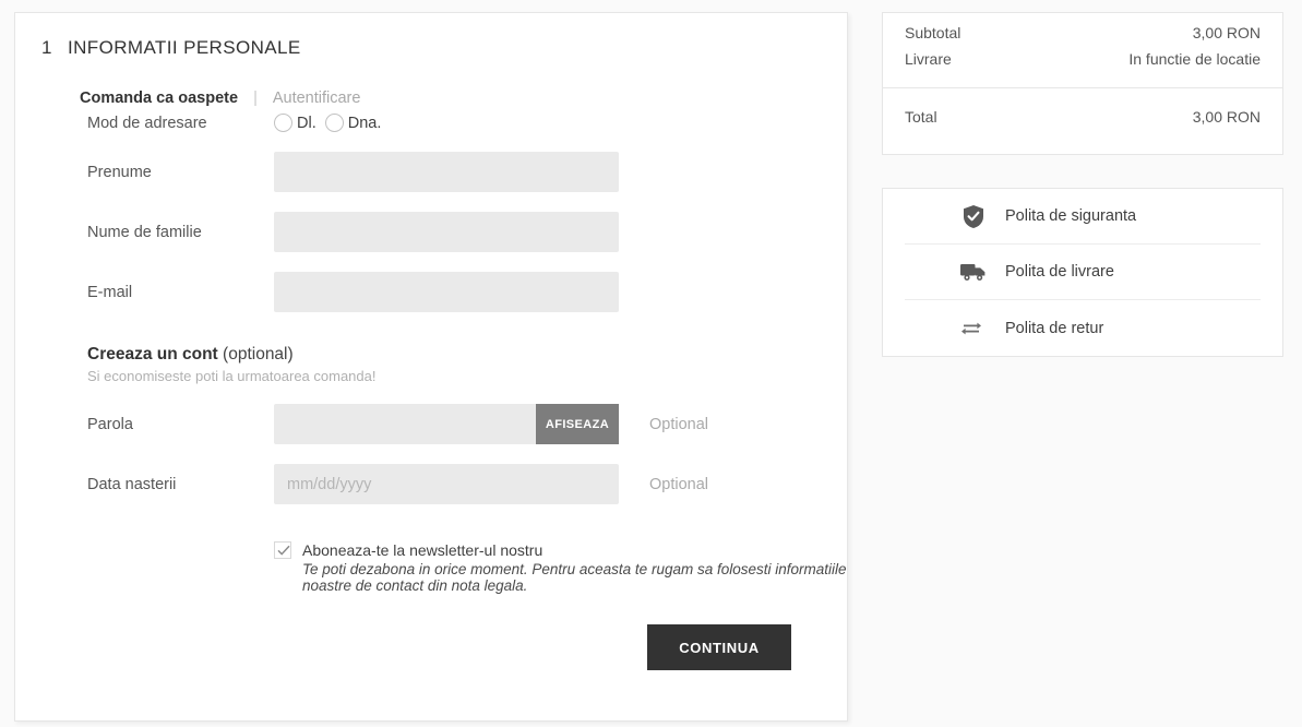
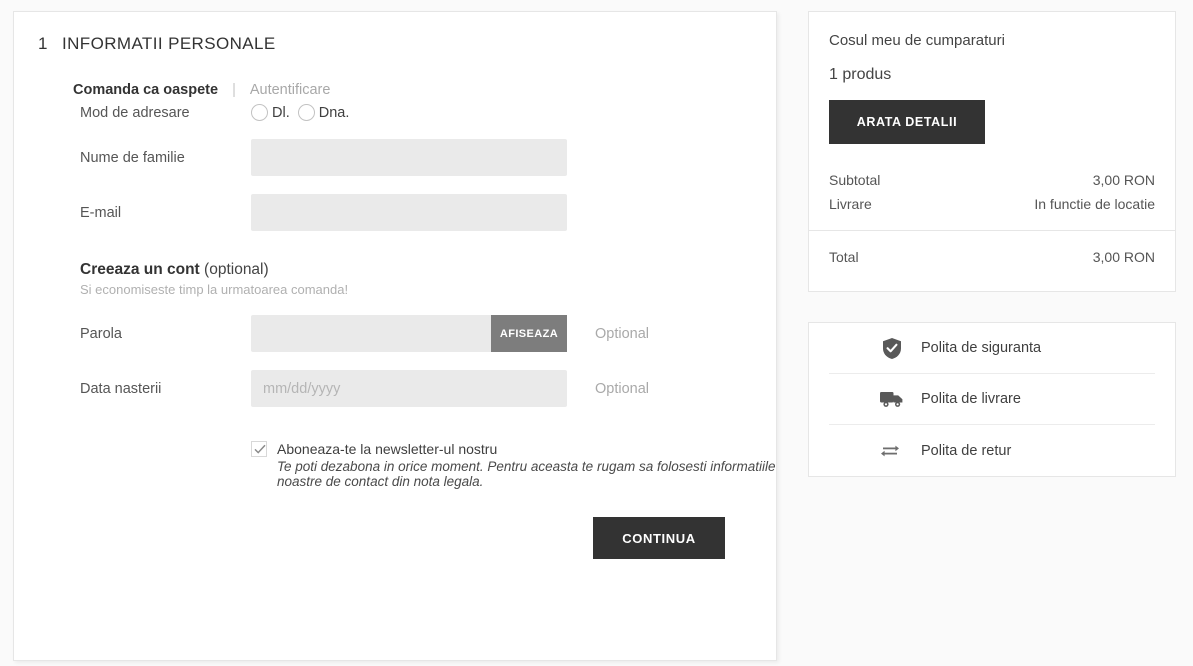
  1
  INFORMATII PERSONALE
  Comanda ca oaspete
  |
  Autentificare
  Mod de adresare
  Dl.
  Dna.
- Prenume
  Nume de familie
  E-mail
  Creeaza un cont (optional)
- Si economiseste poti la urmatoarea comanda!
+ Si economiseste timp la urmatoarea comanda!
  Parola
  AFISEAZA
  Optional
  Data nasterii
  mm/dd/yyyy
  Optional
  Aboneaza-te la newsletter-ul nostru
  Te poti dezabona in orice moment. Pentru aceasta te rugam sa folosesti informatiile noastre de contact din nota legala.
  CONTINUA
+ Cosul meu de cumparaturi
+ 1 produs
+ ARATA DETALII
  Subtotal
  3,00 RON
  Livrare
  In functie de locatie
  Total
  3,00 RON
  Polita de siguranta
  Polita de livrare
  Polita de retur
